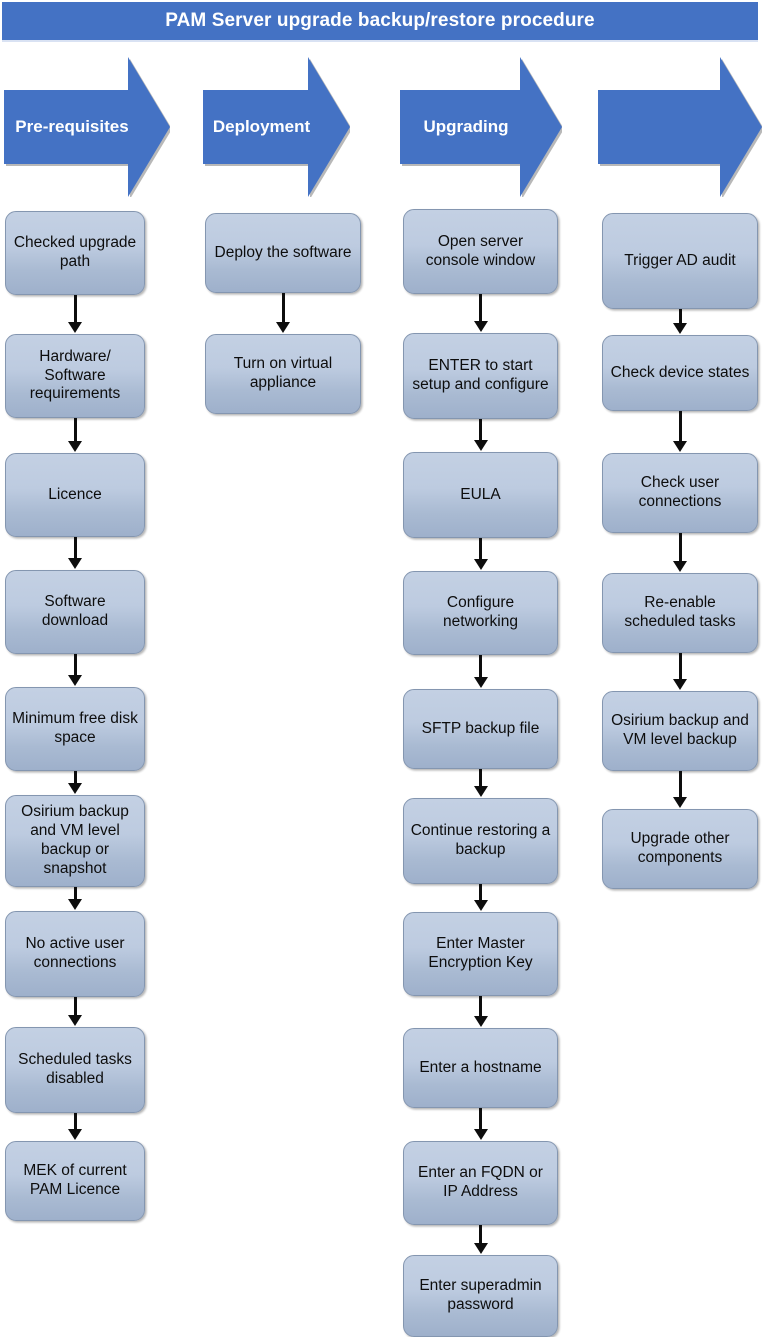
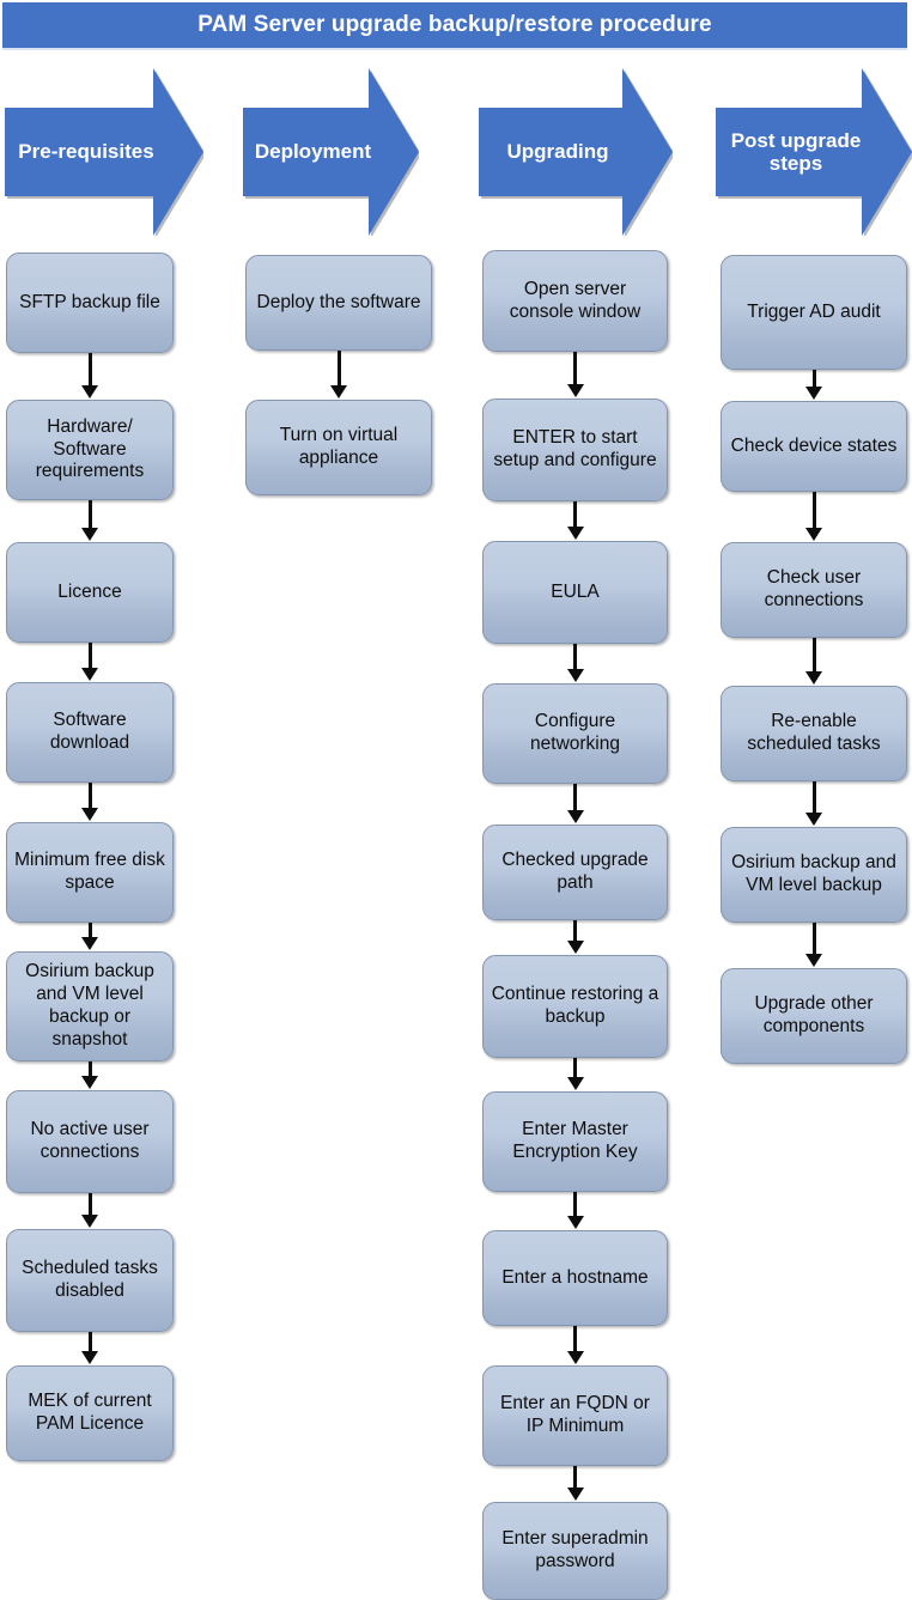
  PAM Server upgrade backup/restore procedure
  Pre-requisites
  Deployment
  Upgrading
+ Post upgrade steps
- Checked upgrade path
+ SFTP backup file
  Hardware/ Software requirements
  Licence
  Software download
  Minimum free disk space
  Osirium backup and VM level backup or snapshot
  No active user connections
  Scheduled tasks disabled
  MEK of current PAM Licence
  Deploy the software
  Turn on virtual appliance
  Open server console window
  ENTER to start setup and configure
  EULA
  Configure networking
- SFTP backup file
+ Checked upgrade path
  Continue restoring a backup
  Enter Master Encryption Key
  Enter a hostname
- Enter an FQDN or IP Address
+ Enter an FQDN or IP Minimum
  Enter superadmin password
  Trigger AD audit
  Check device states
  Check user connections
  Re-enable scheduled tasks
  Osirium backup and VM level backup
  Upgrade other components
